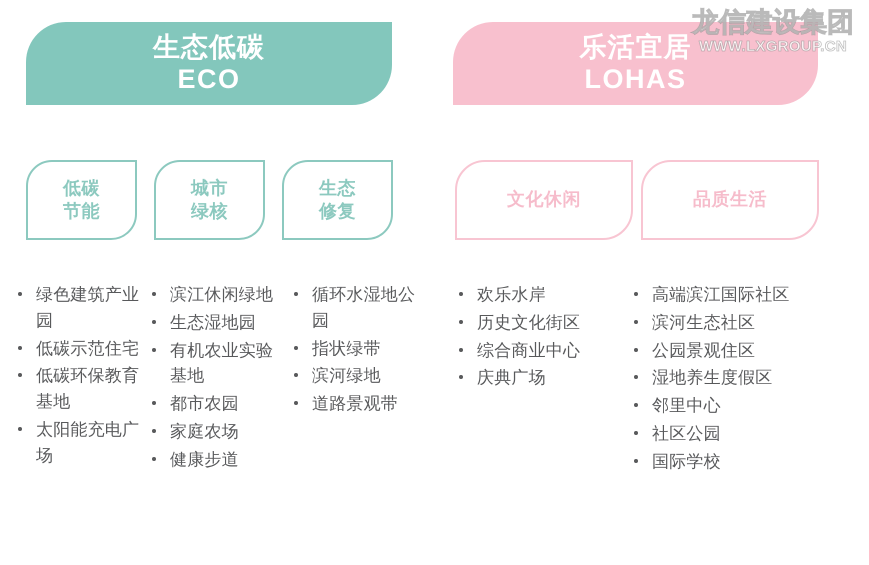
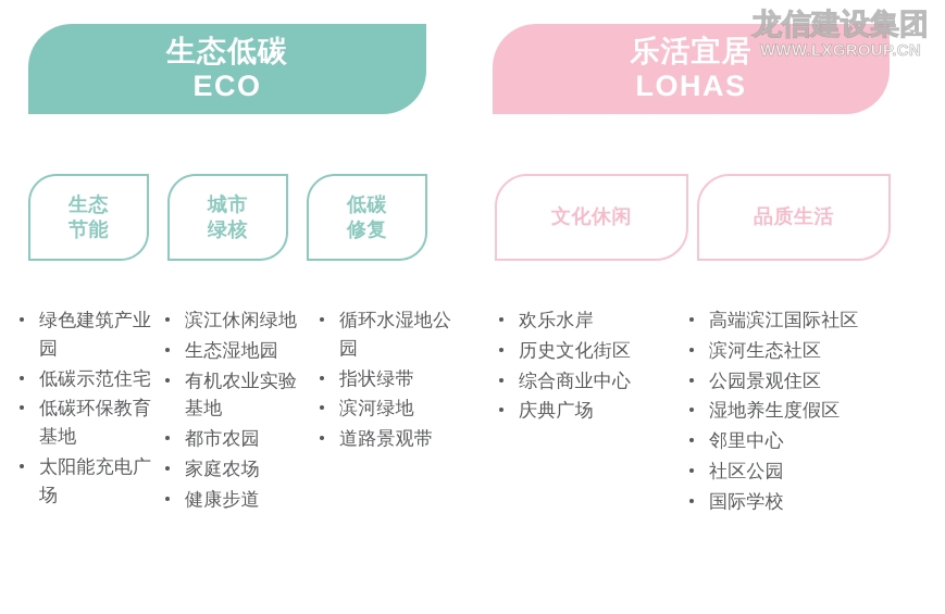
  生态低碳
  ECO
  乐活宜居
  LOHAS
  龙信建设集团
  WWW.LXGROUP.CN
- 低碳
+ 生态
  节能
  城市
  绿核
- 生态
+ 低碳
  修复
  文化休闲
  品质生活
  绿色建筑产业园
  低碳示范住宅
  低碳环保教育基地
  太阳能充电广场
  滨江休闲绿地
  生态湿地园
  有机农业实验基地
  都市农园
  家庭农场
  健康步道
  循环水湿地公园
  指状绿带
  滨河绿地
  道路景观带
  欢乐水岸
  历史文化街区
  综合商业中心
  庆典广场
  高端滨江国际社区
  滨河生态社区
  公园景观住区
  湿地养生度假区
  邻里中心
  社区公园
  国际学校
